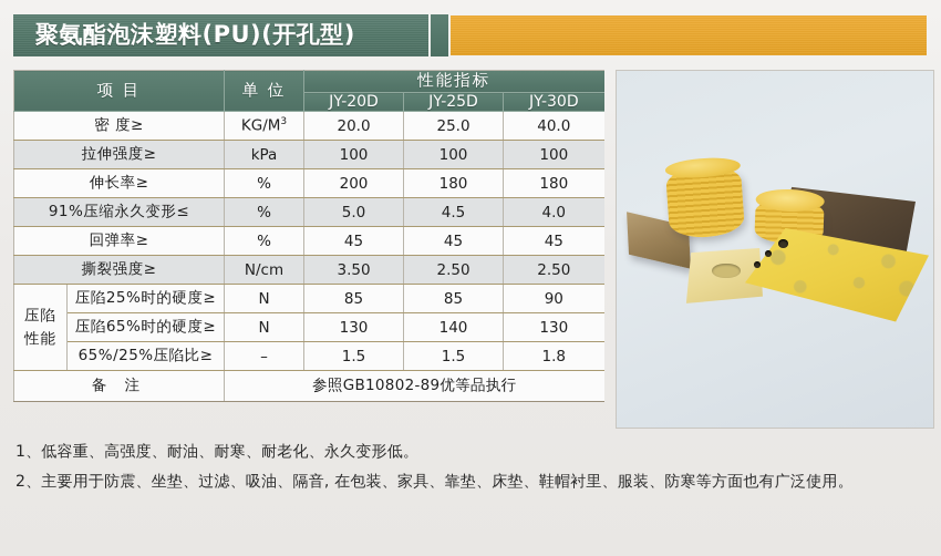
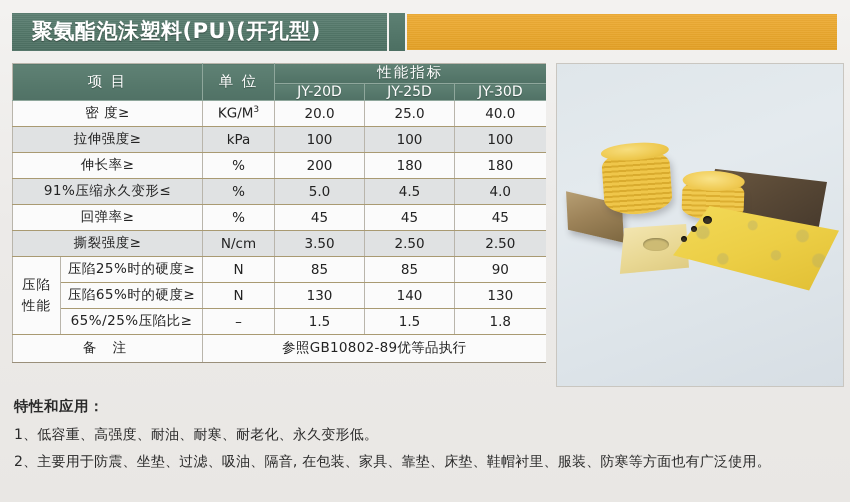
  聚氨酯泡沫塑料(PU)(开孔型)
  项 目	单 位	性能指标
  JY-20D	JY-25D	JY-30D
  密 度≥	KG/M3	20.0	25.0	40.0
  拉伸强度≥	kPa	100	100	100
  伸长率≥	%	200	180	180
  91%压缩永久变形≤	%	5.0	4.5	4.0
  回弹率≥	%	45	45	45
  撕裂强度≥	N/cm	3.50	2.50	2.50
  压陷 性能	压陷25%时的硬度≥	N	85	85	90
  压陷65%时的硬度≥	N	130	140	130
  65%/25%压陷比≥	–	1.5	1.5	1.8
  备 注	参照GB10802-89优等品执行
+ 特性和应用：
  1、低容重、高强度、耐油、耐寒、耐老化、永久变形低。
  2、主要用于防震、坐垫、过滤、吸油、隔音, 在包装、家具、靠垫、床垫、鞋帽衬里、服装、防寒等方面也有广泛使用。
